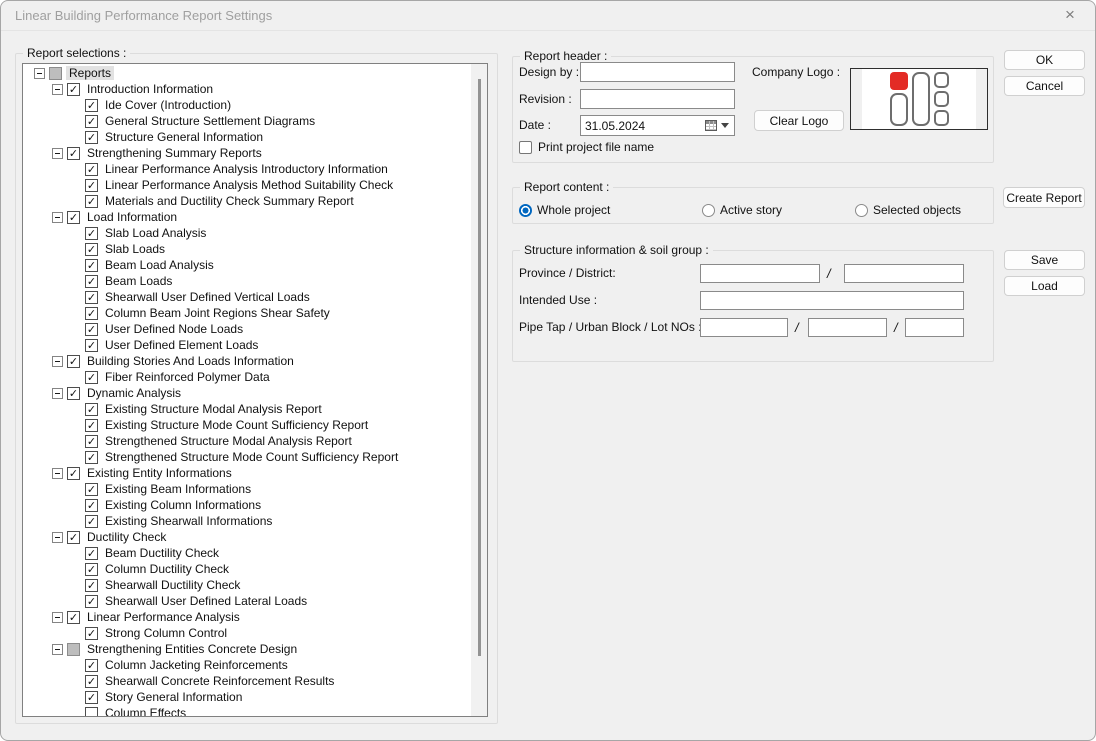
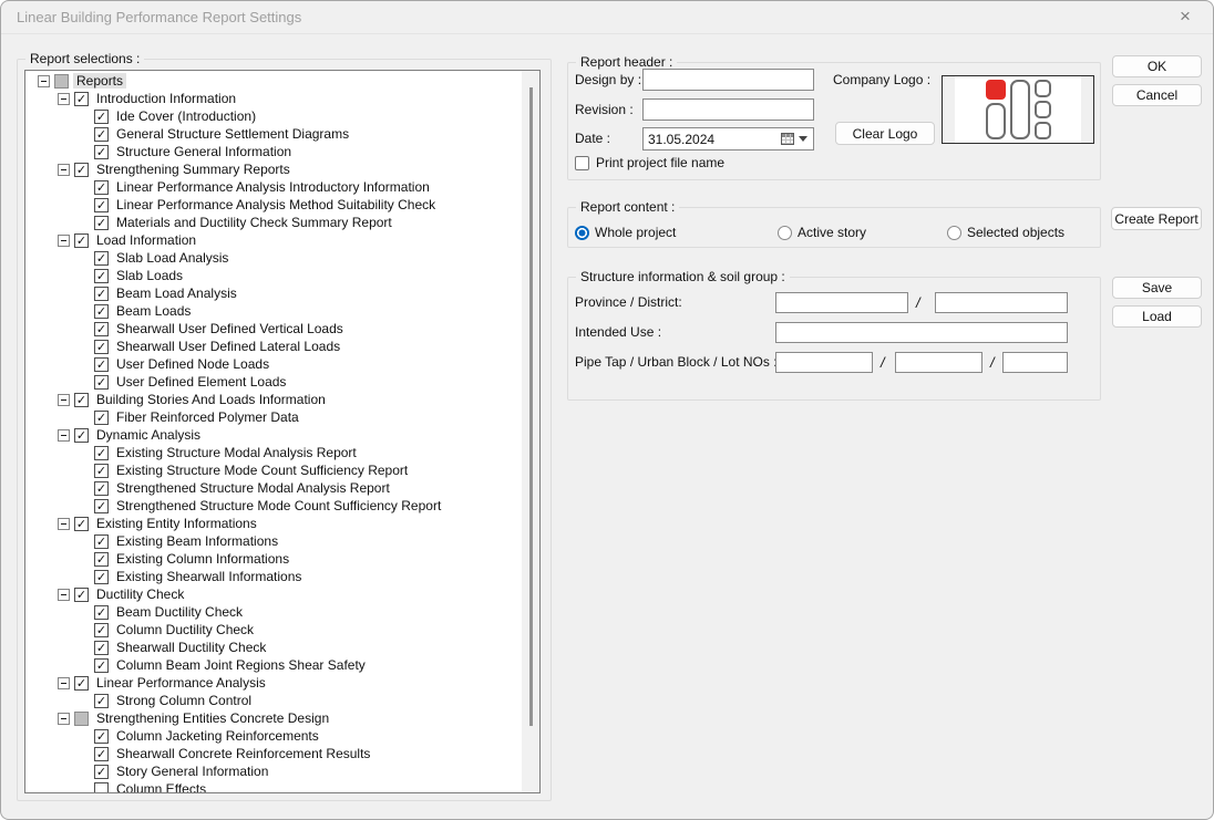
  Linear Building Performance Report Settings
  ×
  Report selections :
  Reports
  ✓
  Introduction Information
  ✓
  Ide Cover (Introduction)
  ✓
  General Structure Settlement Diagrams
  ✓
  Structure General Information
  ✓
  Strengthening Summary Reports
  ✓
  Linear Performance Analysis Introductory Information
  ✓
  Linear Performance Analysis Method Suitability Check
  ✓
  Materials and Ductility Check Summary Report
  ✓
  Load Information
  ✓
  Slab Load Analysis
  ✓
  Slab Loads
  ✓
  Beam Load Analysis
  ✓
  Beam Loads
  ✓
  Shearwall User Defined Vertical Loads
  ✓
- Column Beam Joint Regions Shear Safety
+ Shearwall User Defined Lateral Loads
  ✓
  User Defined Node Loads
  ✓
  User Defined Element Loads
  ✓
  Building Stories And Loads Information
  ✓
  Fiber Reinforced Polymer Data
  ✓
  Dynamic Analysis
  ✓
  Existing Structure Modal Analysis Report
  ✓
  Existing Structure Mode Count Sufficiency Report
  ✓
  Strengthened Structure Modal Analysis Report
  ✓
  Strengthened Structure Mode Count Sufficiency Report
  ✓
  Existing Entity Informations
  ✓
  Existing Beam Informations
  ✓
  Existing Column Informations
  ✓
  Existing Shearwall Informations
  ✓
  Ductility Check
  ✓
  Beam Ductility Check
  ✓
  Column Ductility Check
  ✓
  Shearwall Ductility Check
  ✓
- Shearwall User Defined Lateral Loads
+ Column Beam Joint Regions Shear Safety
  ✓
  Linear Performance Analysis
  ✓
  Strong Column Control
  Strengthening Entities Concrete Design
  ✓
  Column Jacketing Reinforcements
  ✓
  Shearwall Concrete Reinforcement Results
  ✓
  Story General Information
  Column Effects
  Report header :
  Design by :
  Revision :
  Date :
  31.05.2024
  Company Logo :
  Clear Logo
  Print project file name
  Report content :
  Whole project
  Active story
  Selected objects
  Structure information & soil group :
  Province / District:
  /
  Intended Use :
  Pipe Tap / Urban Block / Lot NOs
  /
  /
  OK
  Cancel
  Create Report
  Save
  Load
